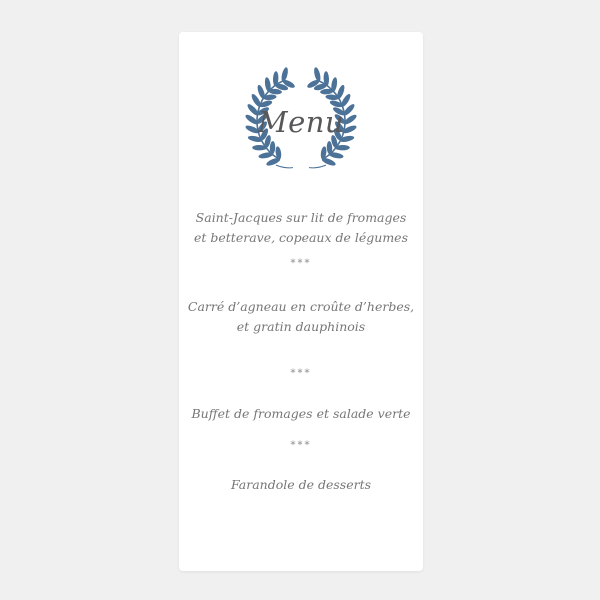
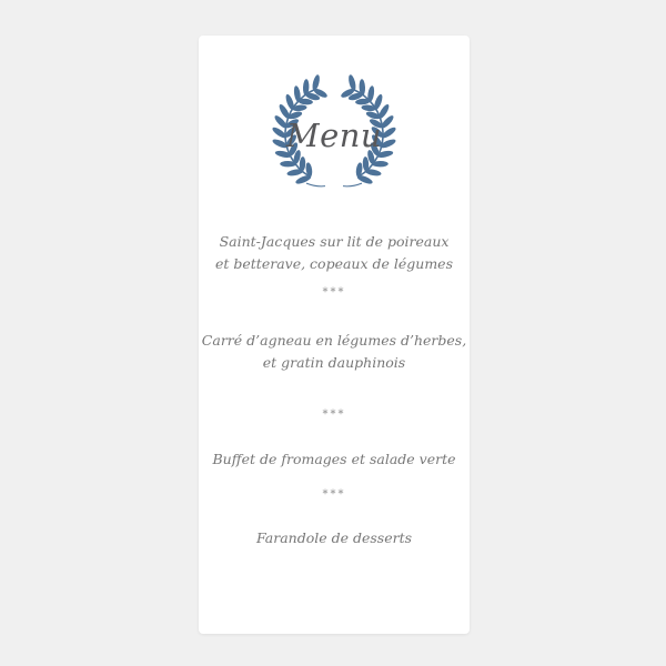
  Menu
- Saint-Jacques sur lit de fromages
+ Saint-Jacques sur lit de poireaux
  et betterave, copeaux de légumes
  ***
- Carré d’agneau en croûte d’herbes,
+ Carré d’agneau en légumes d’herbes,
  et gratin dauphinois
  ***
  Buffet de fromages et salade verte
  ***
  Farandole de desserts
